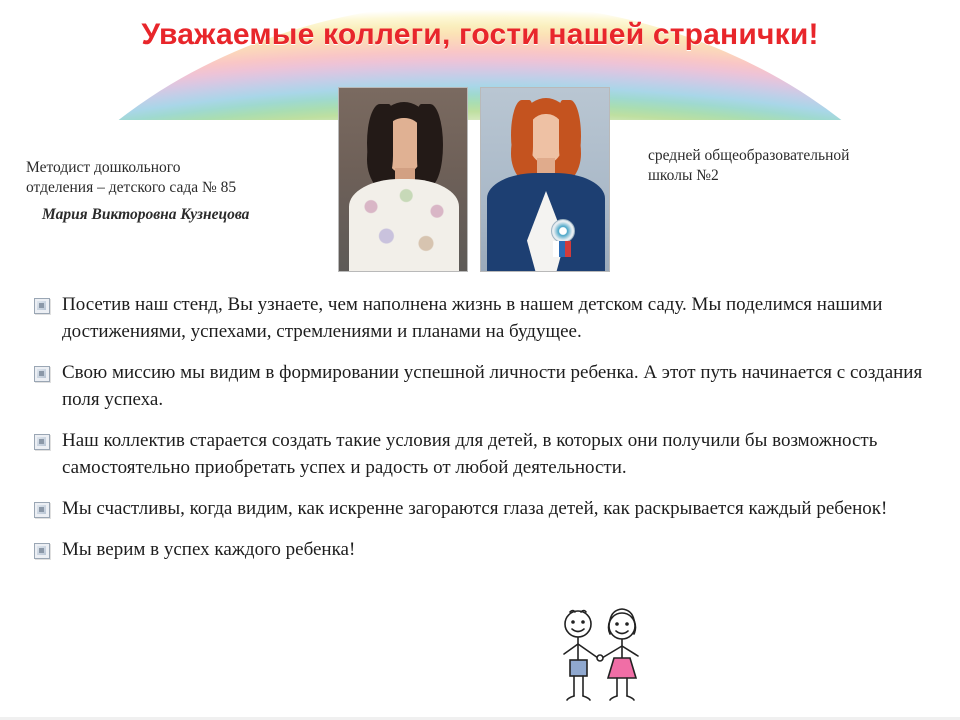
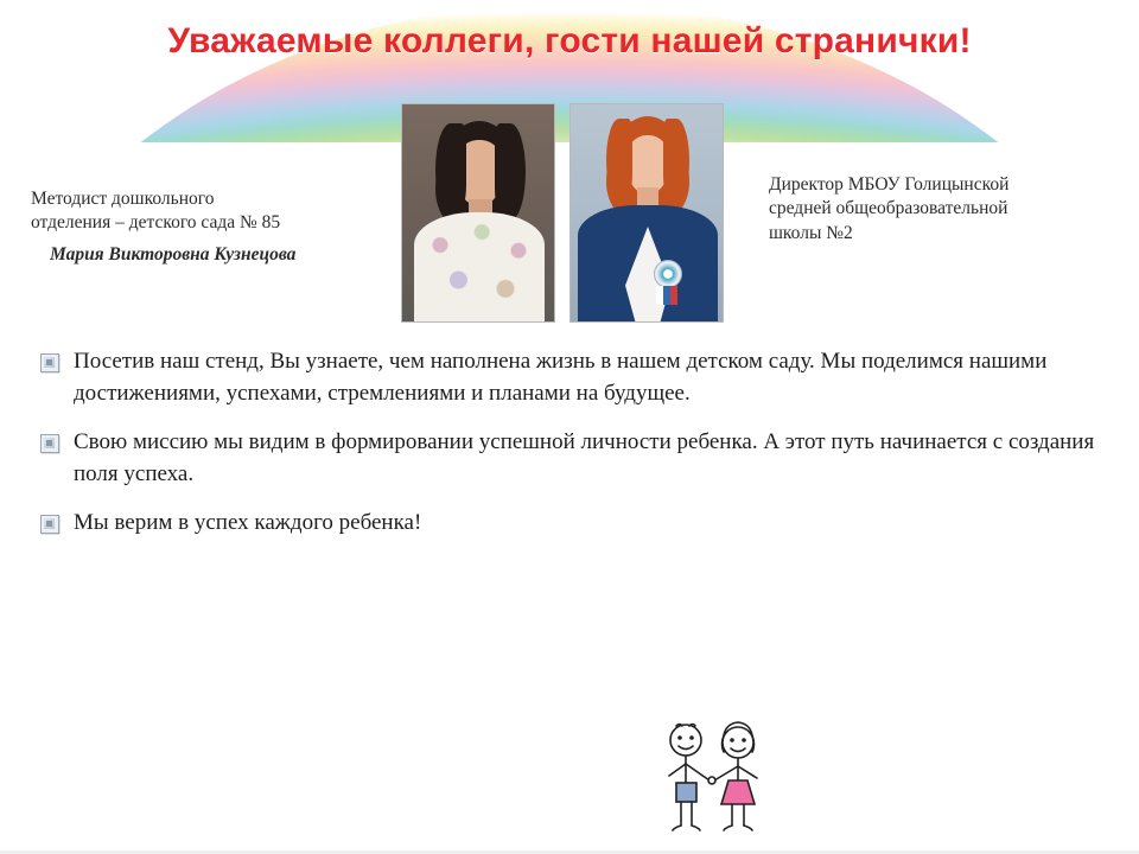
  Уважаемые коллеги, гости нашей странички!
  Методист дошкольного
  отделения – детского сада № 85
  Мария Викторовна Кузнецова
+ Директор МБОУ Голицынской
  средней общеобразовательной
  школы №2
  Посетив наш стенд, Вы узнаете, чем наполнена жизнь в нашем детском саду. Мы поделимся нашими достижениями, успехами, стремлениями и планами на будущее.
  Свою миссию мы видим в формировании успешной личности ребенка. А этот путь начинается с создания поля успеха.
- Наш коллектив старается создать такие условия для детей, в которых они получили бы возможность самостоятельно приобретать успех и радость от любой деятельности.
- Мы счастливы, когда видим, как искренне загораются глаза детей, как раскрывается каждый ребенок!
  Мы верим в успех каждого ребенка!
